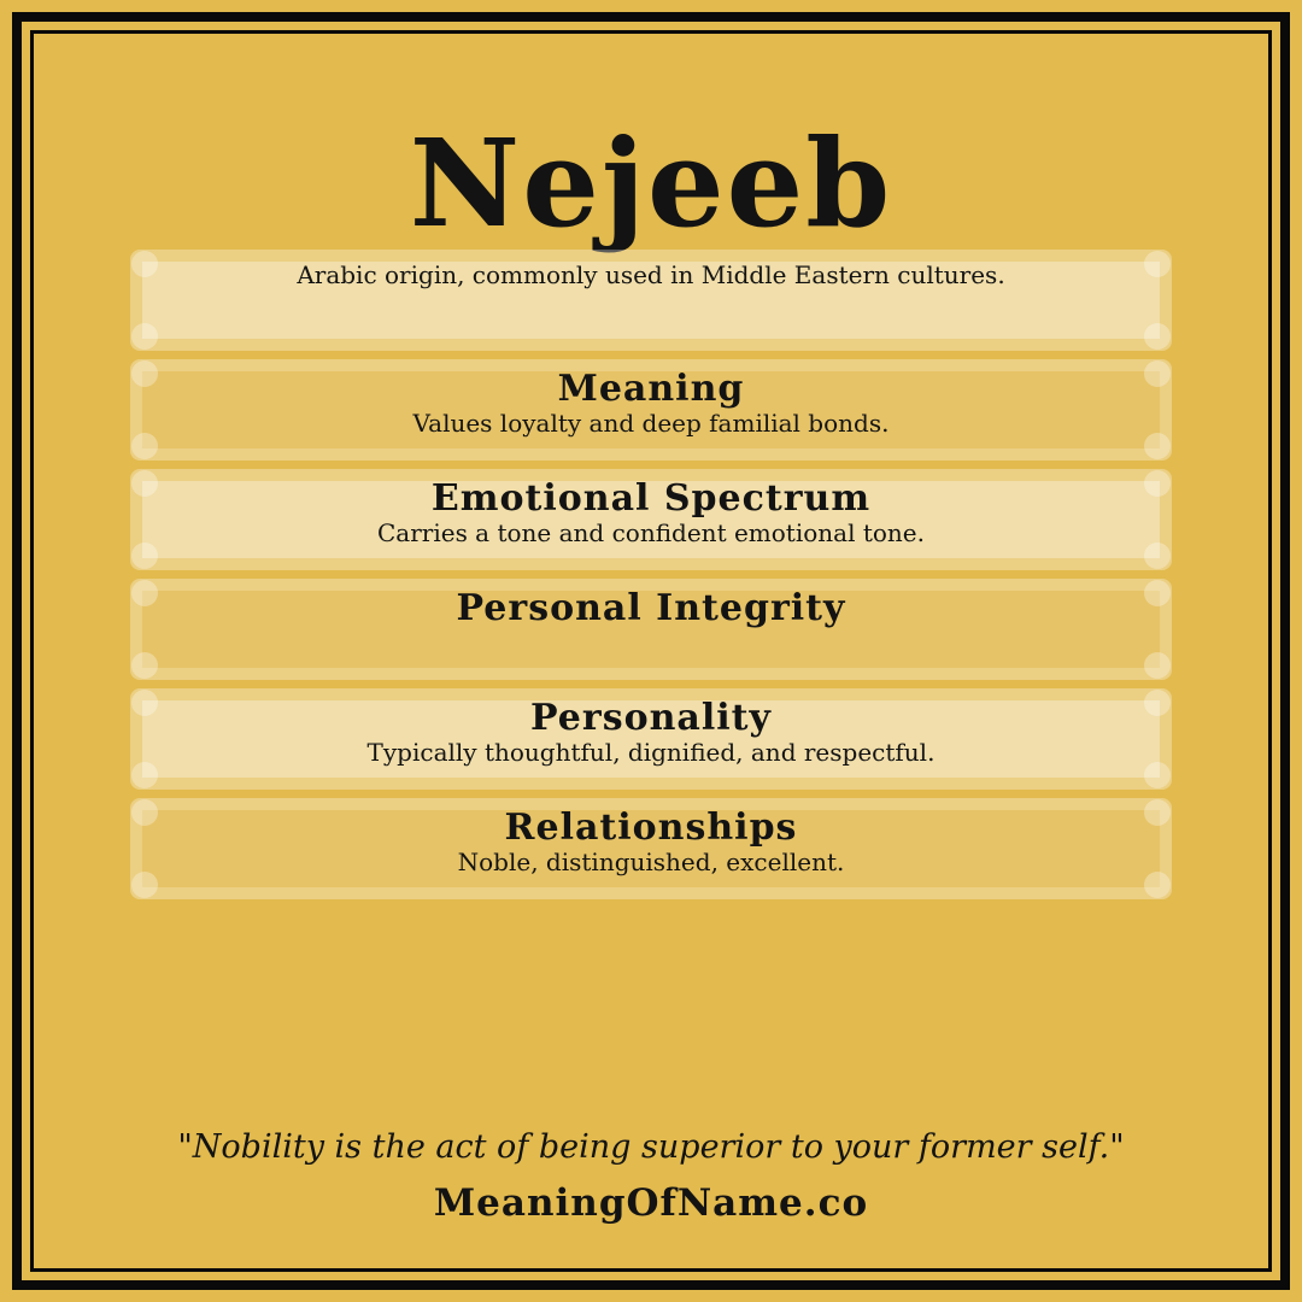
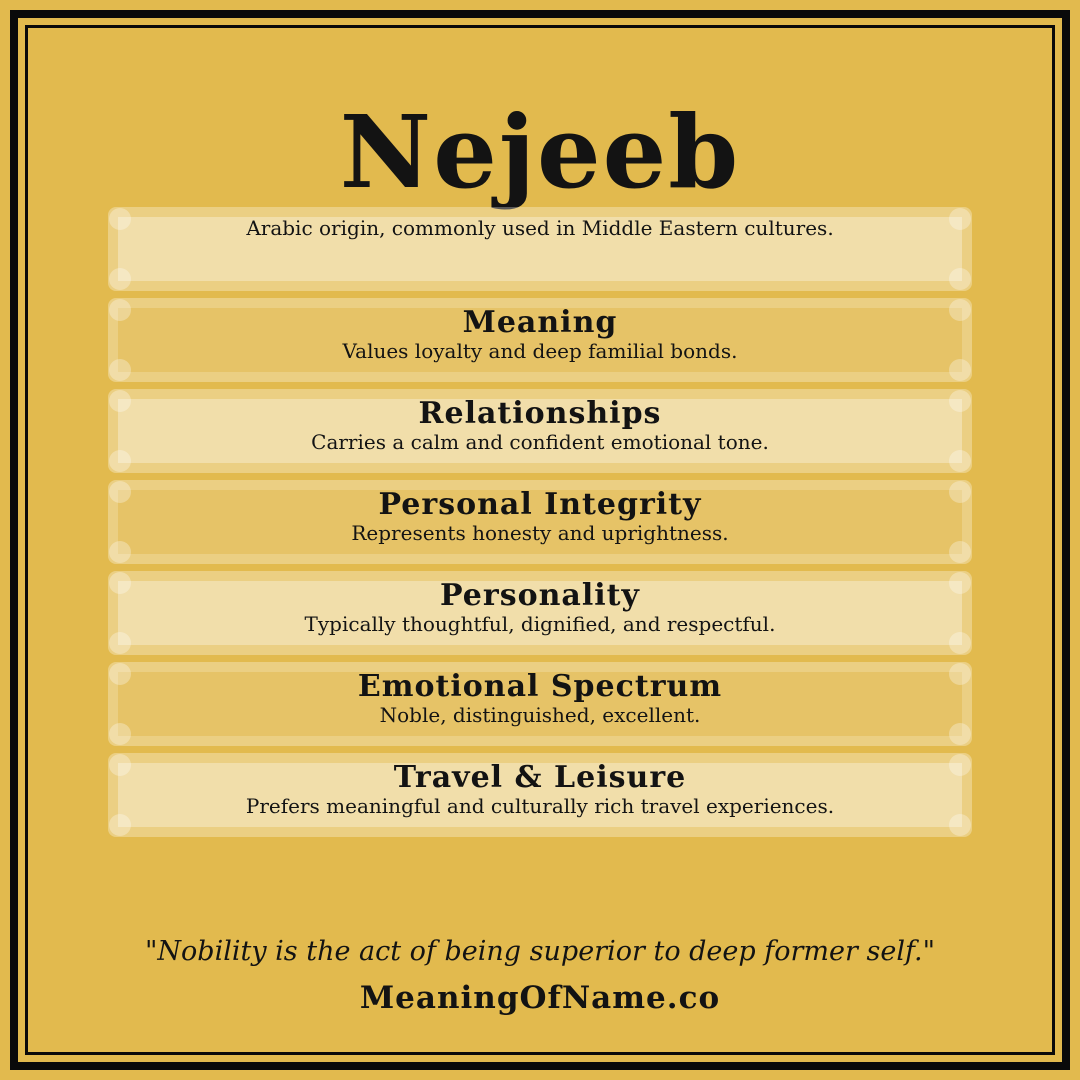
  Nejeeb
  Arabic origin, commonly used in Middle Eastern cultures.
  Meaning
  Values loyalty and deep familial bonds.
- Emotional Spectrum
+ Relationships
- Carries a tone and confident emotional tone.
+ Carries a calm and confident emotional tone.
  Personal Integrity
+ Represents honesty and uprightness.
  Personality
  Typically thoughtful, dignified, and respectful.
- Relationships
+ Emotional Spectrum
  Noble, distinguished, excellent.
+ Travel & Leisure
+ Prefers meaningful and culturally rich travel experiences.
- "Nobility is the act of being superior to your former self."
+ "Nobility is the act of being superior to deep former self."
  MeaningOfName.co
